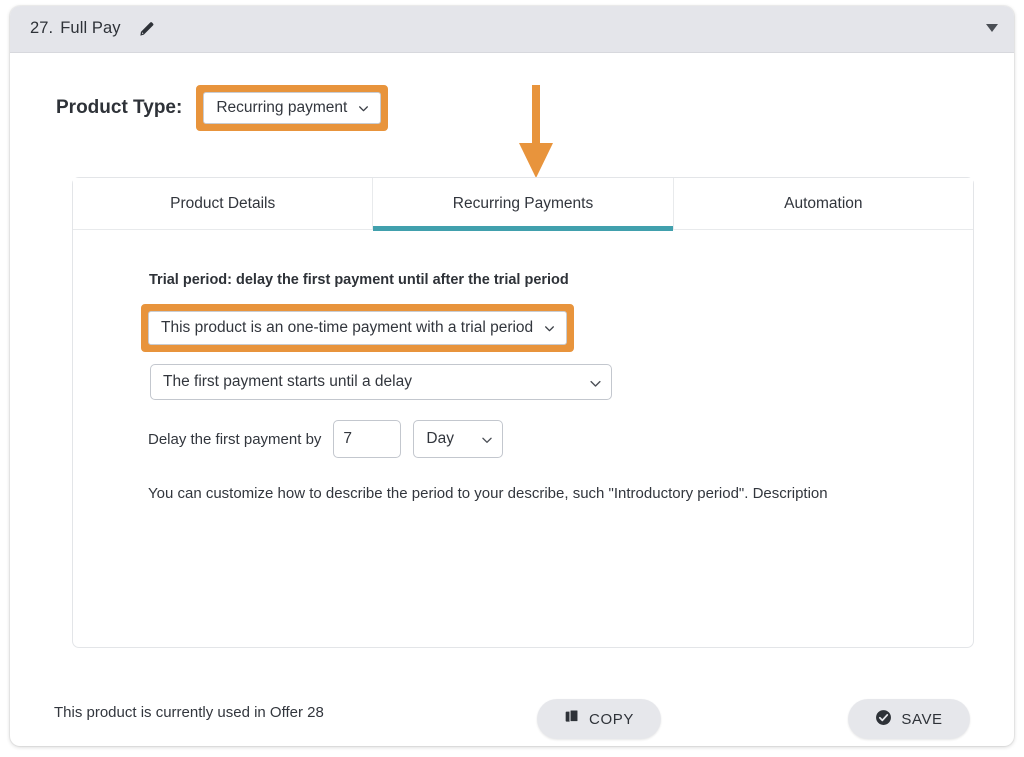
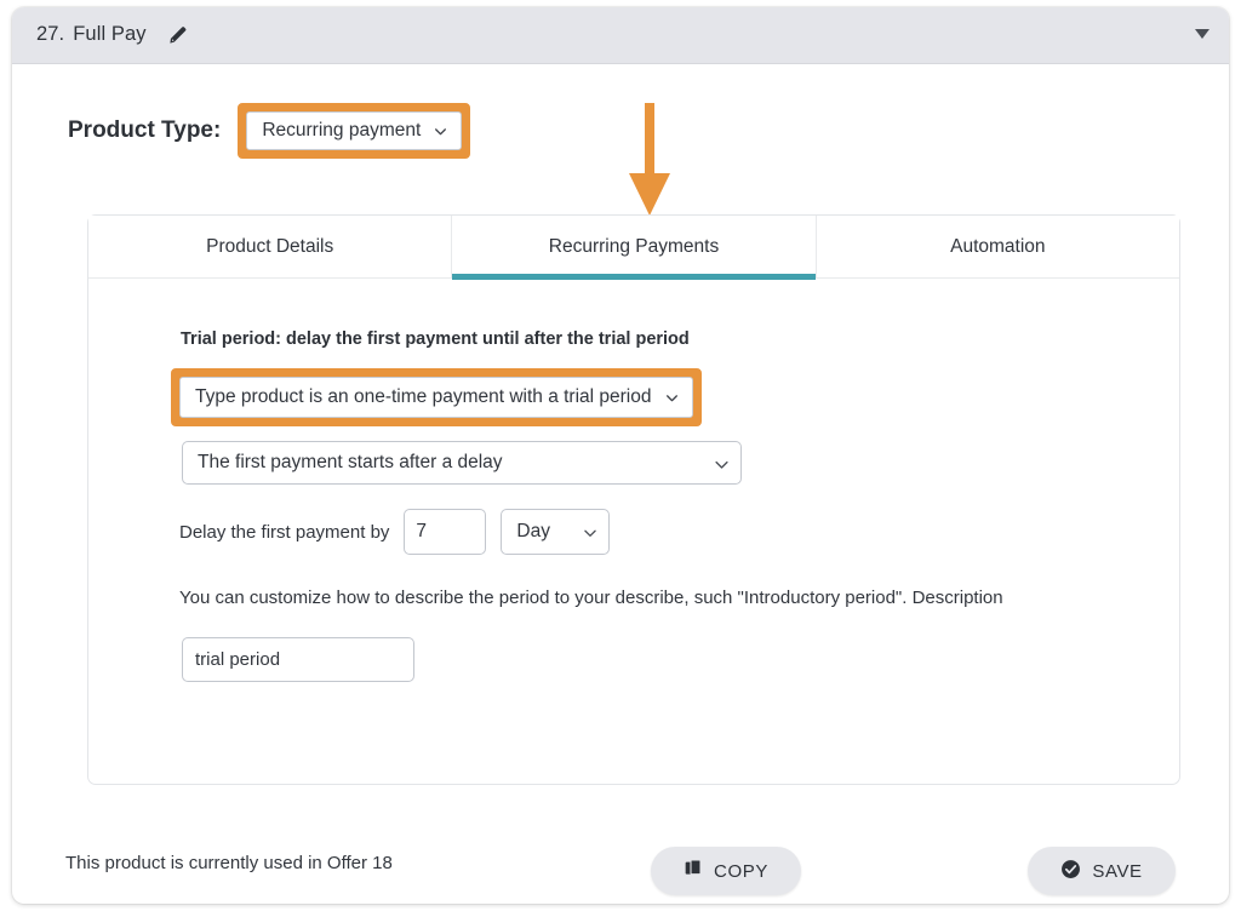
  27. Full Pay
  Product Type:
  Recurring payment
  Product Details
  Recurring Payments
  Automation
  Trial period: delay the first payment until after the trial period
- This product is an one-time payment with a trial period
+ Type product is an one-time payment with a trial period
- The first payment starts until a delay
+ The first payment starts after a delay
  Delay the first payment by
  7
  Day
  You can customize how to describe the period to your describe, such "Introductory period". Description
+ trial period
- This product is currently used in Offer 28
+ This product is currently used in Offer 18
  COPY
  SAVE
